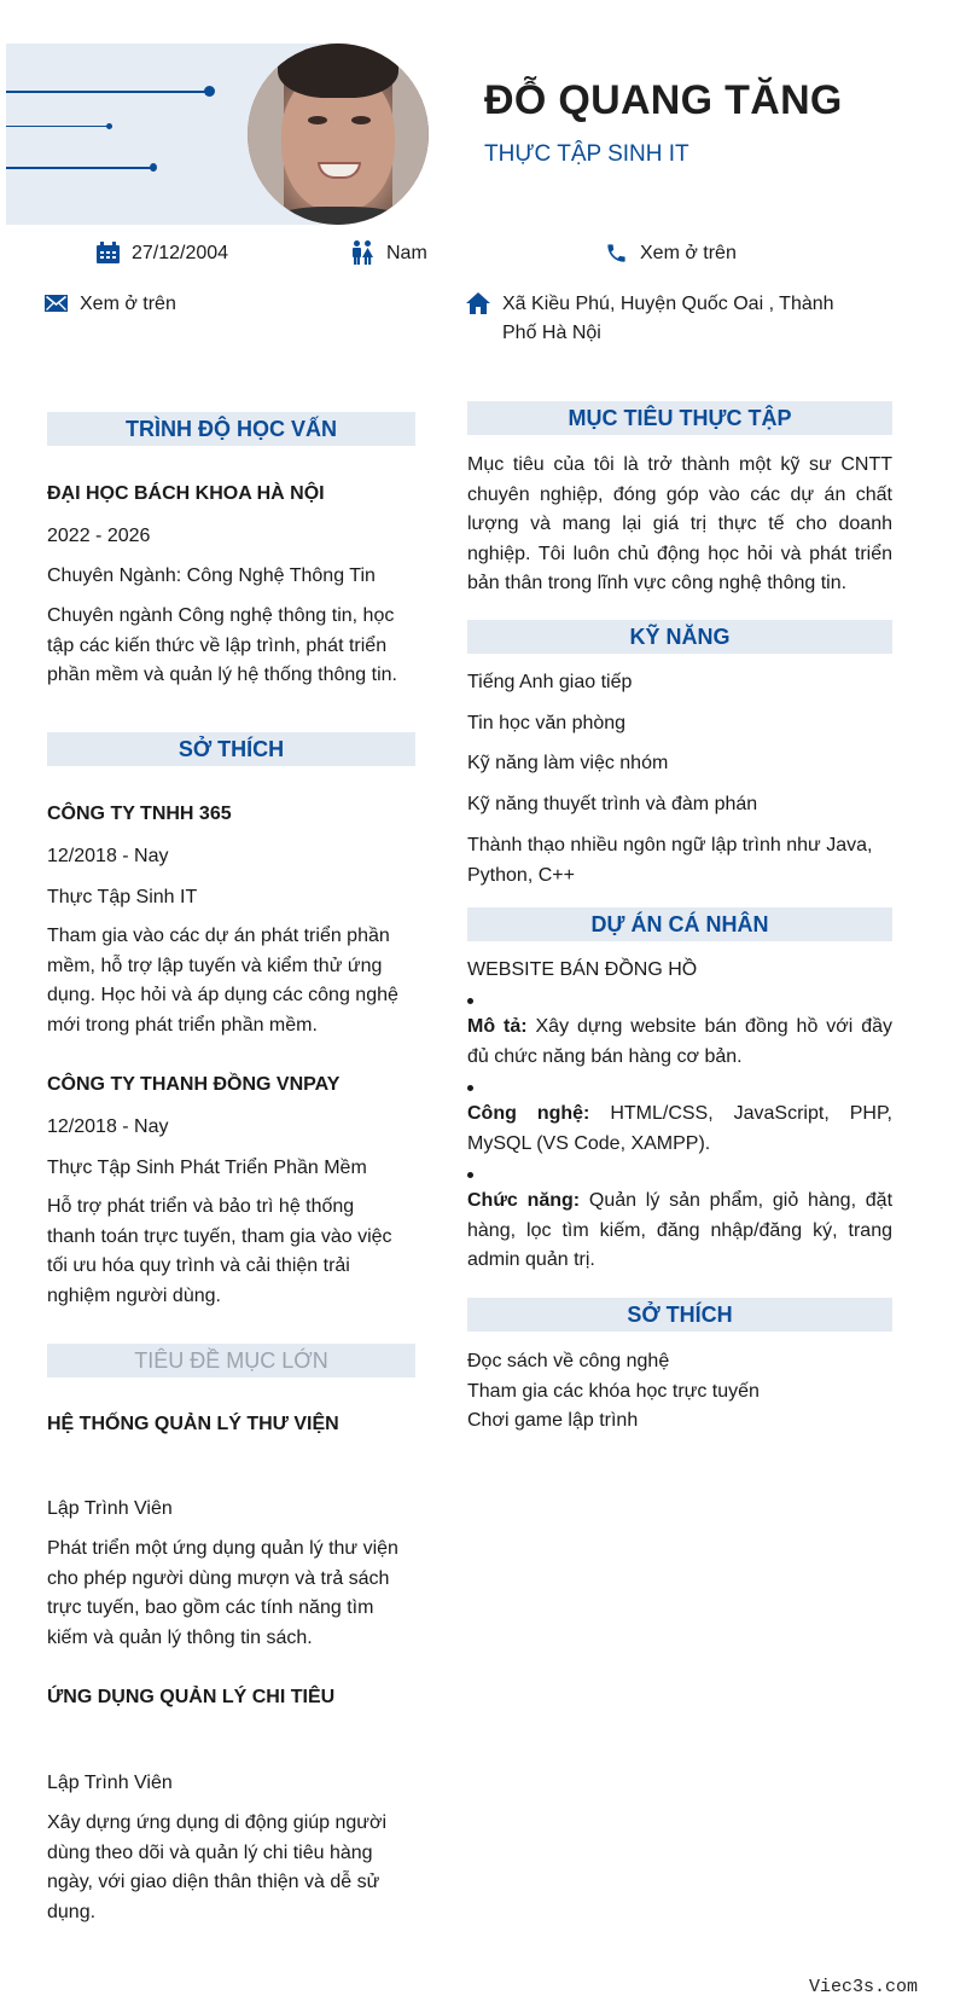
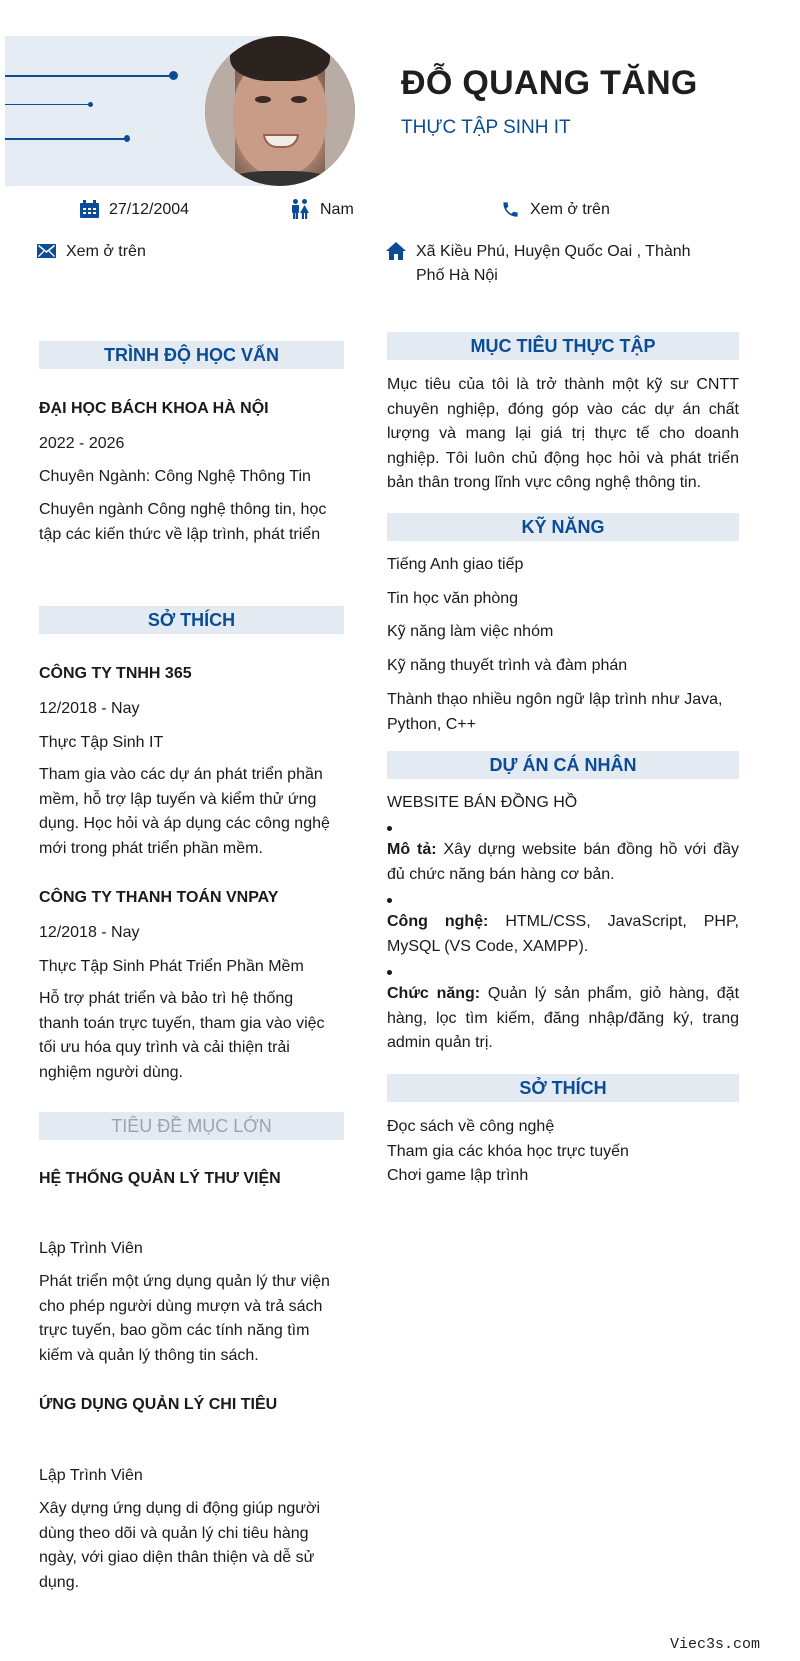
  ĐỖ QUANG TĂNG
  THỰC TẬP SINH IT
  27/12/2004
  Nam
  Xem ở trên
  Xem ở trên
  Xã Kiều Phú, Huyện Quốc Oai , Thành
  Phố Hà Nội
  TRÌNH ĐỘ HỌC VẤN
  ĐẠI HỌC BÁCH KHOA HÀ NỘI
  2022 - 2026
  Chuyên Ngành: Công Nghệ Thông Tin
  Chuyên ngành Công nghệ thông tin, học
  tập các kiến thức về lập trình, phát triển
- phần mềm và quản lý hệ thống thông tin.
  SỞ THÍCH
  CÔNG TY TNHH 365
  12/2018 - Nay
  Thực Tập Sinh IT
  Tham gia vào các dự án phát triển phần
  mềm, hỗ trợ lập tuyến và kiểm thử ứng
  dụng. Học hỏi và áp dụng các công nghệ
  mới trong phát triển phần mềm.
- CÔNG TY THANH ĐỒNG VNPAY
+ CÔNG TY THANH TOÁN VNPAY
  12/2018 - Nay
  Thực Tập Sinh Phát Triển Phần Mềm
  Hỗ trợ phát triển và bảo trì hệ thống
  thanh toán trực tuyến, tham gia vào việc
  tối ưu hóa quy trình và cải thiện trải
  nghiệm người dùng.
  TIÊU ĐỀ MỤC LỚN
  HỆ THỐNG QUẢN LÝ THƯ VIỆN
  Lập Trình Viên
  Phát triển một ứng dụng quản lý thư viện
  cho phép người dùng mượn và trả sách
  trực tuyến, bao gồm các tính năng tìm
  kiếm và quản lý thông tin sách.
  ỨNG DỤNG QUẢN LÝ CHI TIÊU
  Lập Trình Viên
  Xây dựng ứng dụng di động giúp người
  dùng theo dõi và quản lý chi tiêu hàng
  ngày, với giao diện thân thiện và dễ sử
  dụng.
  MỤC TIÊU THỰC TẬP
  Mục tiêu của tôi là trở thành một kỹ sư CNTT chuyên nghiệp, đóng góp vào các dự án chất lượng và mang lại giá trị thực tế cho doanh nghiệp. Tôi luôn chủ động học hỏi và phát triển bản thân trong lĩnh vực công nghệ thông tin.
  KỸ NĂNG
  Tiếng Anh giao tiếp
  Tin học văn phòng
  Kỹ năng làm việc nhóm
  Kỹ năng thuyết trình và đàm phán
  Thành thạo nhiều ngôn ngữ lập trình như Java, Python, C++
  DỰ ÁN CÁ NHÂN
  WEBSITE BÁN ĐỒNG HỒ
  Mô tả: Xây dựng website bán đồng hồ với đầy đủ chức năng bán hàng cơ bản.
  Công nghệ: HTML/CSS, JavaScript, PHP, MySQL (VS Code, XAMPP).
  Chức năng: Quản lý sản phẩm, giỏ hàng, đặt hàng, lọc tìm kiếm, đăng nhập/đăng ký, trang admin quản trị.
  SỞ THÍCH
  Đọc sách về công nghệ
  Tham gia các khóa học trực tuyến
  Chơi game lập trình
  Viec3s.com
